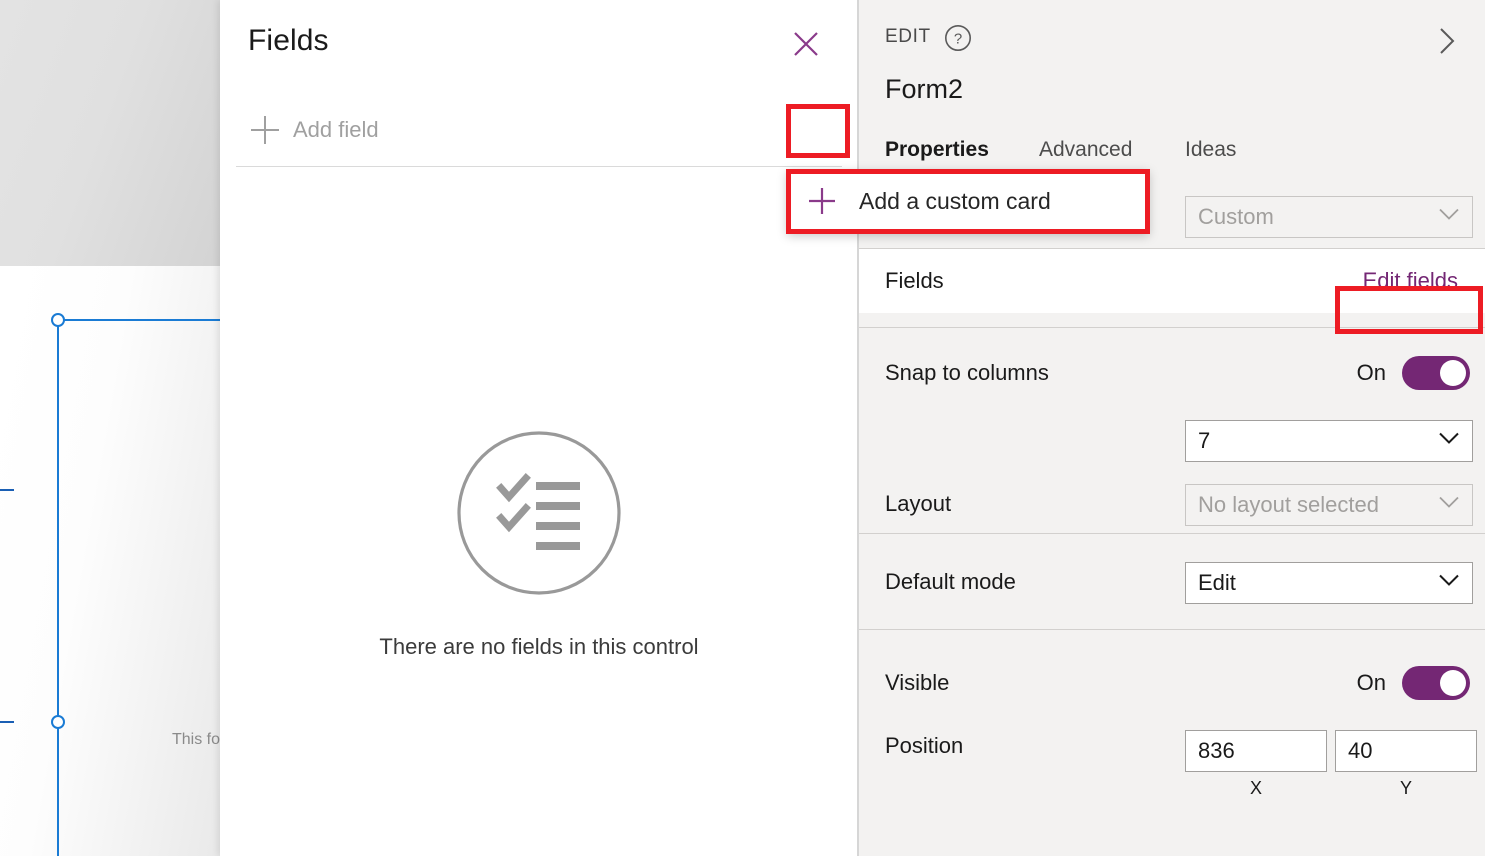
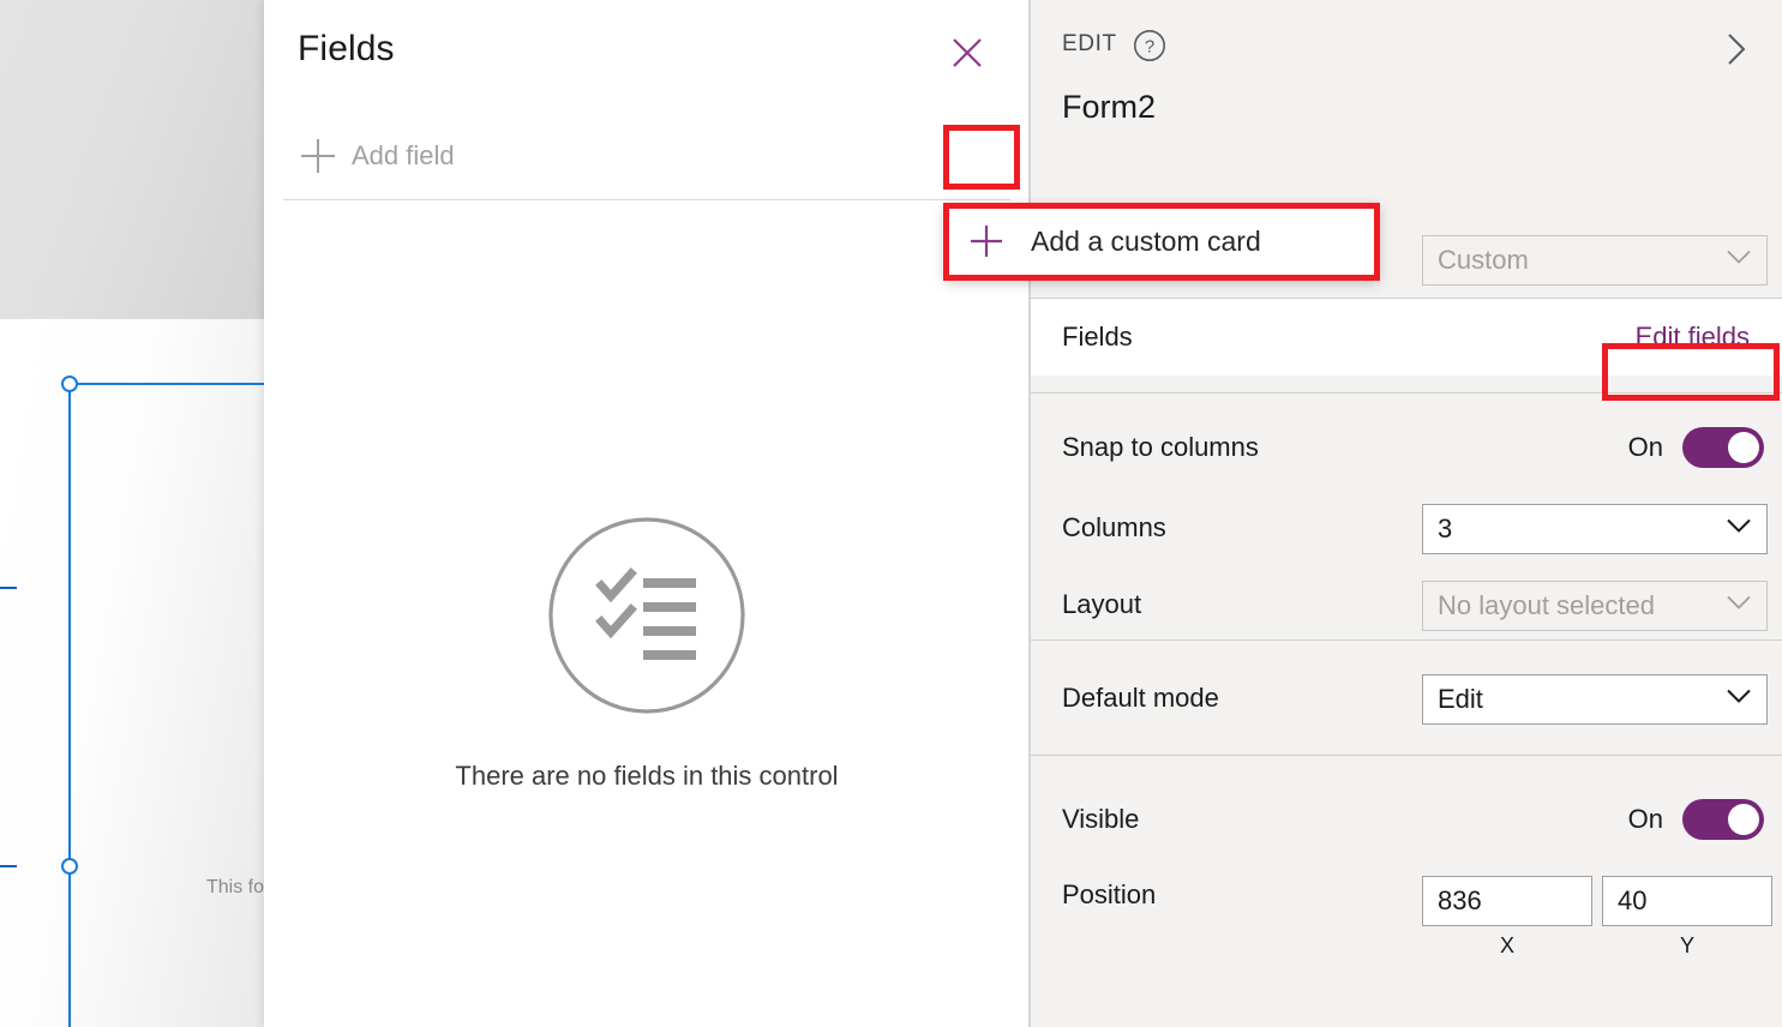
  This fo
  Fields
  Add field
  There are no fields in this control
  EDIT
  ?
  Form2
- Properties
- Advanced
- Ideas
  Custom
  Fields
  Edit fields
  Snap to columns
  On
+ Columns
- 7
+ 3
  Layout
  No layout selected
  Default mode
  Edit
  Visible
  On
  Position
  836
  40
  X
  Y
  Add a custom card
